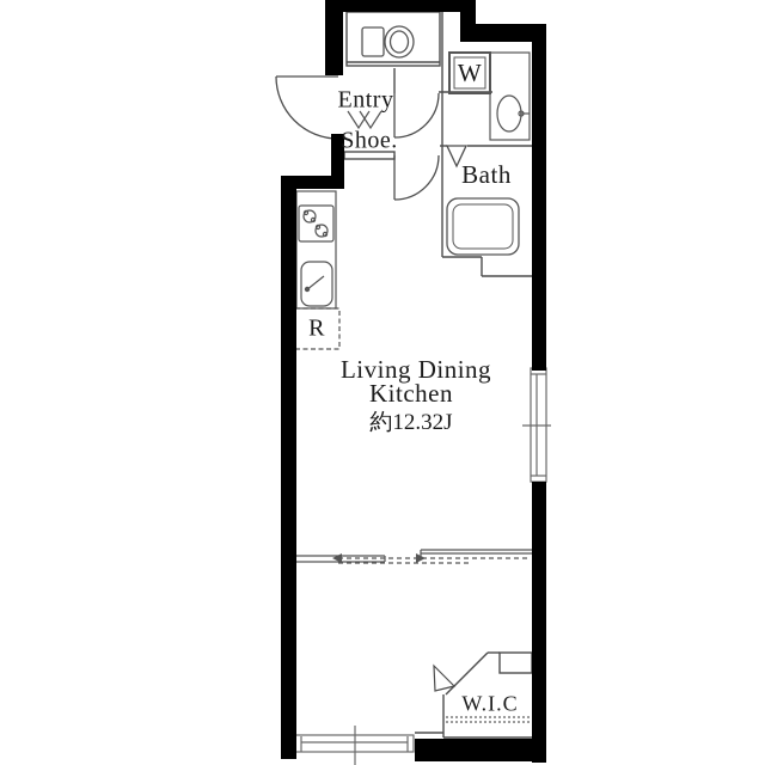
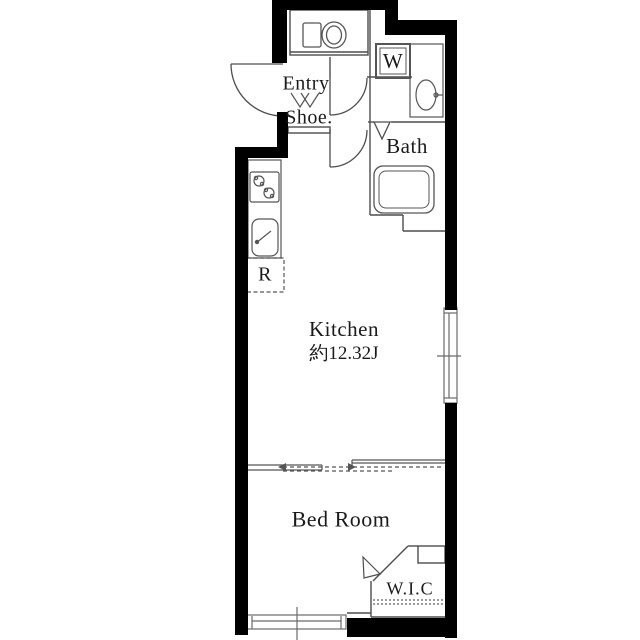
  Entry
  Shoe.
  W
  Bath
- Living Dining
  Kitchen
  約12.32J
+ Bed Room
  W.I.C
  R
